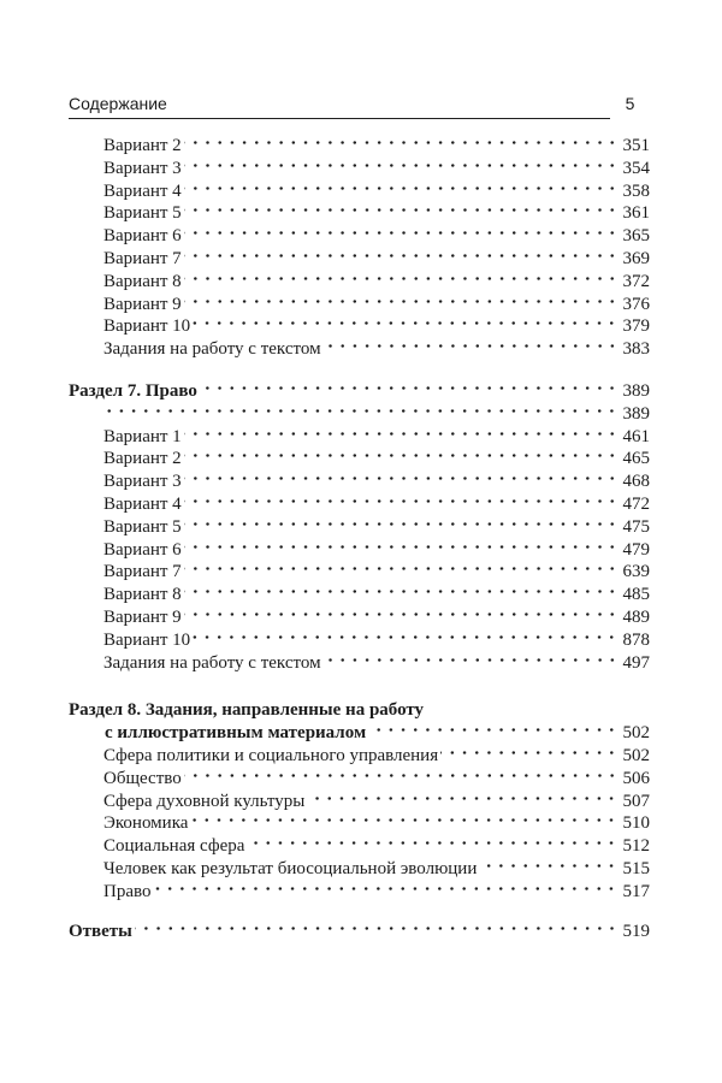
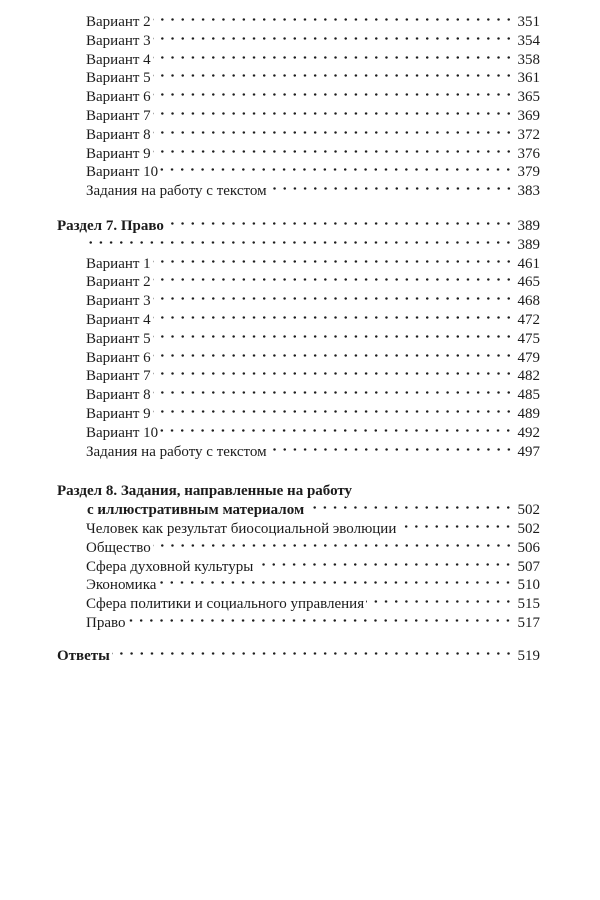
- Содержание
- 5
  Вариант 2
  351
  Вариант 3
  354
  Вариант 4
  358
  Вариант 5
  361
  Вариант 6
  365
  Вариант 7
  369
  Вариант 8
  372
  Вариант 9
  376
  Вариант 10
  379
  Задания на работу с текстом
  383
  Раздел 7. Право
  389
  389
  Вариант 1
  461
  Вариант 2
  465
  Вариант 3
  468
  Вариант 4
  472
  Вариант 5
  475
  Вариант 6
  479
  Вариант 7
- 639
+ 482
  Вариант 8
  485
  Вариант 9
  489
  Вариант 10
- 878
+ 492
  Задания на работу с текстом
  497
  Раздел 8. Задания, направленные на работу
  с иллюстративным материалом
  502
- Сфера политики и социального управления
+ Человек как результат биосоциальной эволюции
  502
  Общество
  506
  Сфера духовной культуры
  507
  Экономика
  510
- Социальная сфера
- 512
- Человек как результат биосоциальной эволюции
+ Сфера политики и социального управления
  515
  Право
  517
  Ответы
  519
